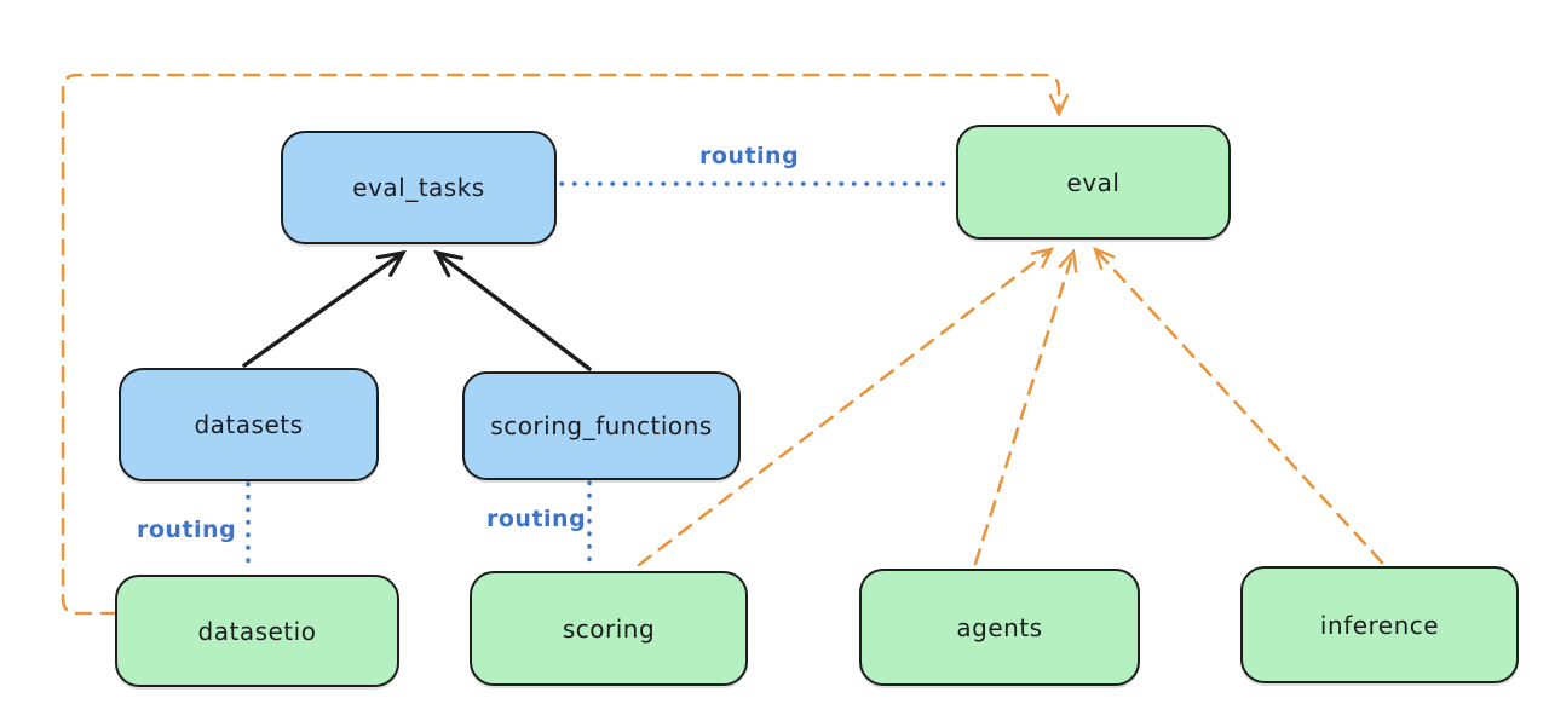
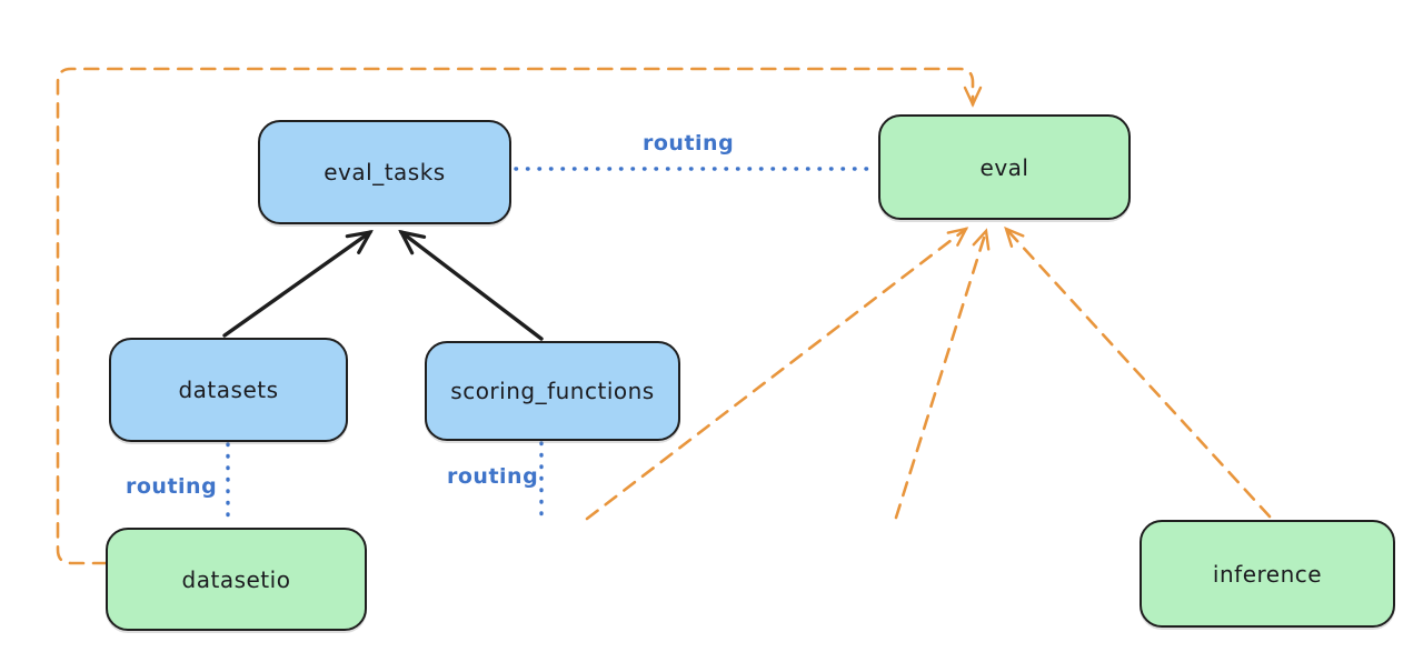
  eval_tasks
  eval
  datasets
  scoring_functions
  datasetio
- scoring
- agents
  inference
  routing
  routing
  routing
